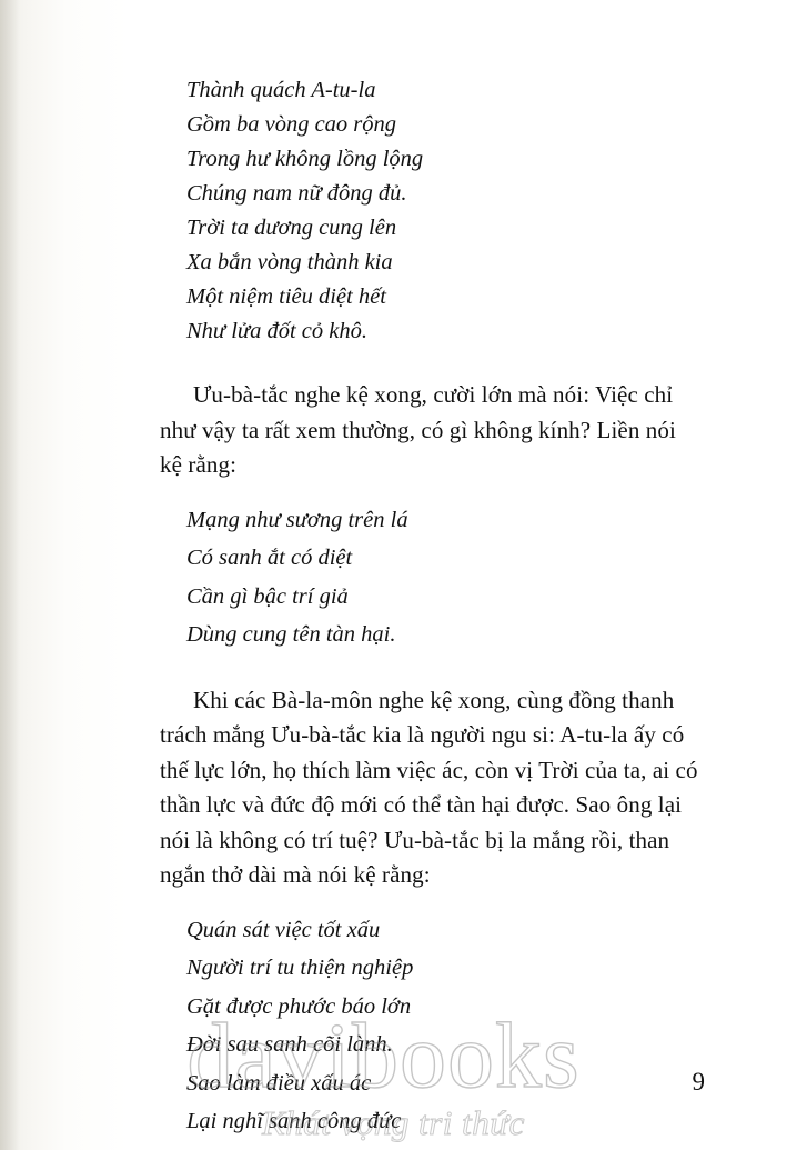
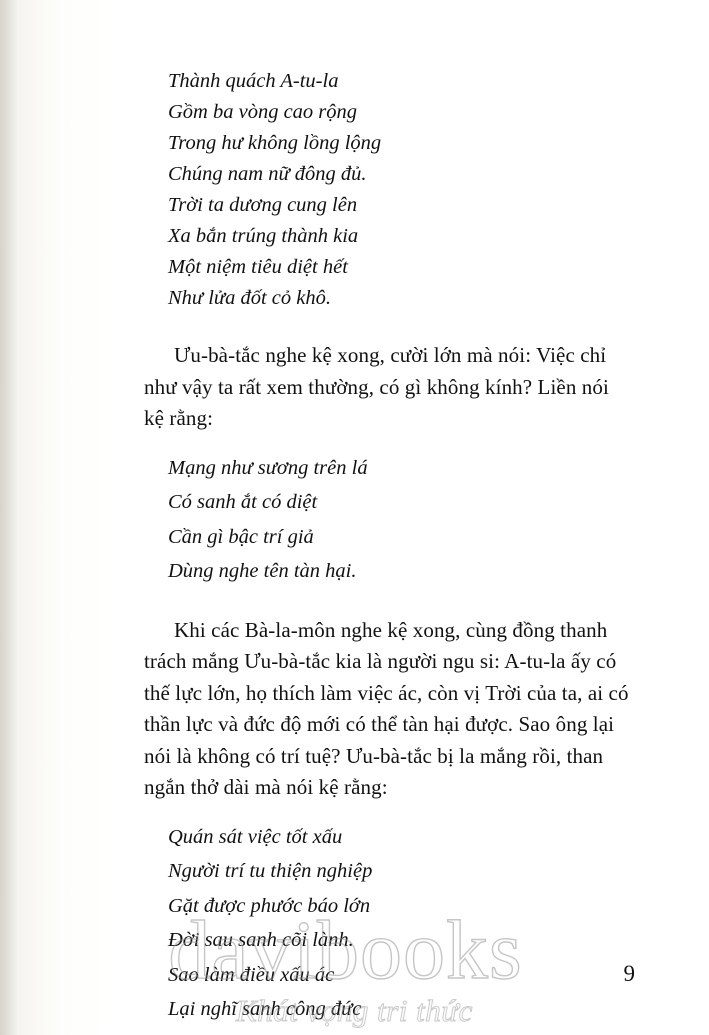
  Thành quách A-tu-la
  Gồm ba vòng cao rộng
  Trong hư không lồng lộng
  Chúng nam nữ đông đủ.
  Trời ta dương cung lên
- Xa bắn vòng thành kia
+ Xa bắn trúng thành kia
  Một niệm tiêu diệt hết
  Như lửa đốt cỏ khô.
  Ưu-bà-tắc nghe kệ xong, cười lớn mà nói: Việc chỉ như vậy ta rất xem thường, có gì không kính? Liền nói kệ rằng:
  Mạng như sương trên lá
  Có sanh ắt có diệt
  Cần gì bậc trí giả
- Dùng cung tên tàn hại.
+ Dùng nghe tên tàn hại.
  Khi các Bà-la-môn nghe kệ xong, cùng đồng thanh trách mắng Ưu-bà-tắc kia là người ngu si: A-tu-la ấy có thế lực lớn, họ thích làm việc ác, còn vị Trời của ta, ai có thần lực và đức độ mới có thể tàn hại được. Sao ông lại nói là không có trí tuệ? Ưu-bà-tắc bị la mắng rồi, than ngắn thở dài mà nói kệ rằng:
  Quán sát việc tốt xấu
  Người trí tu thiện nghiệp
  Gặt được phước báo lớn
  Đời sau sanh cõi lành.
  Sao làm điều xấu ác
  Lại nghĩ sanh công đức
  davibooks
  Khát vọng tri thức
  9
